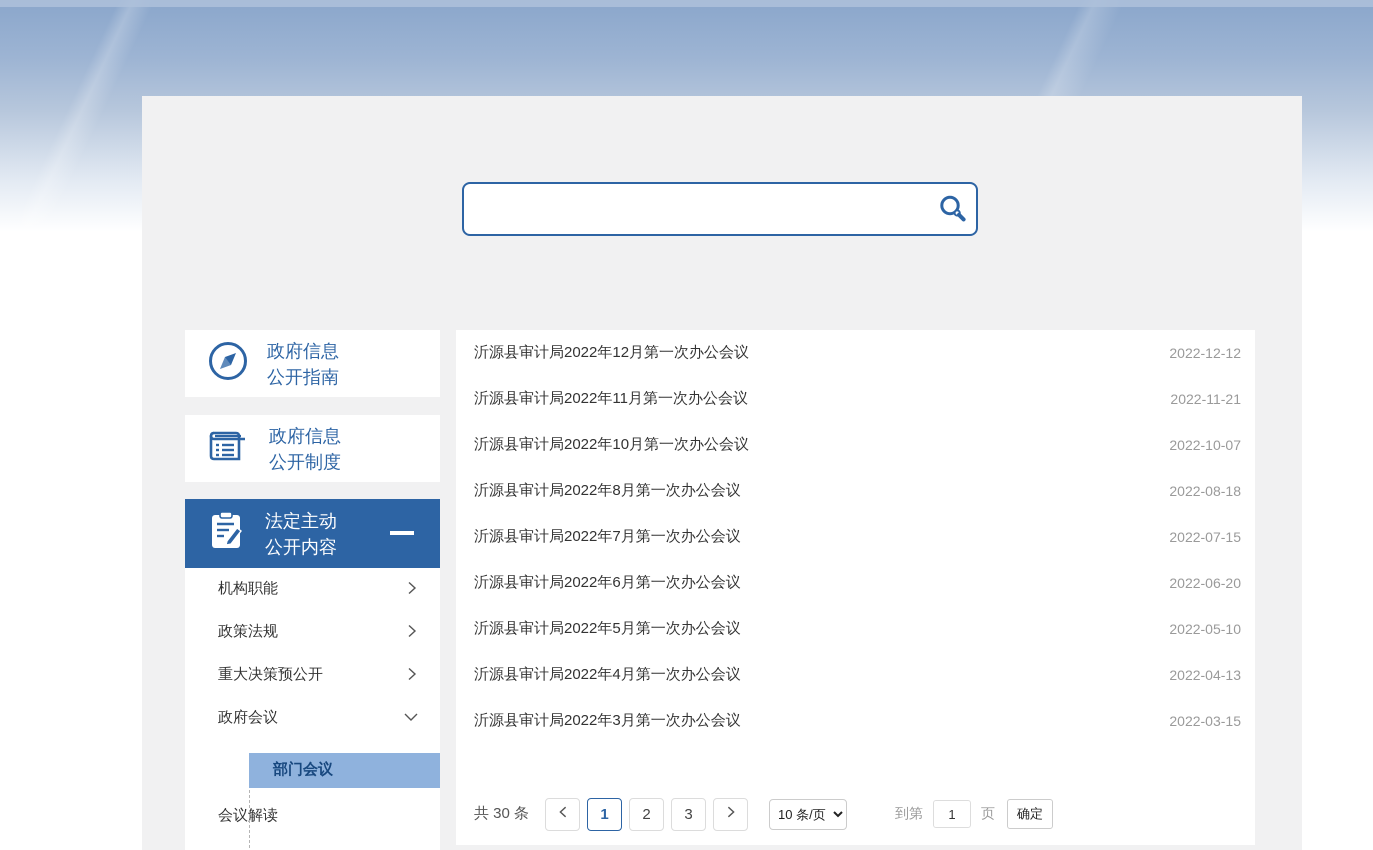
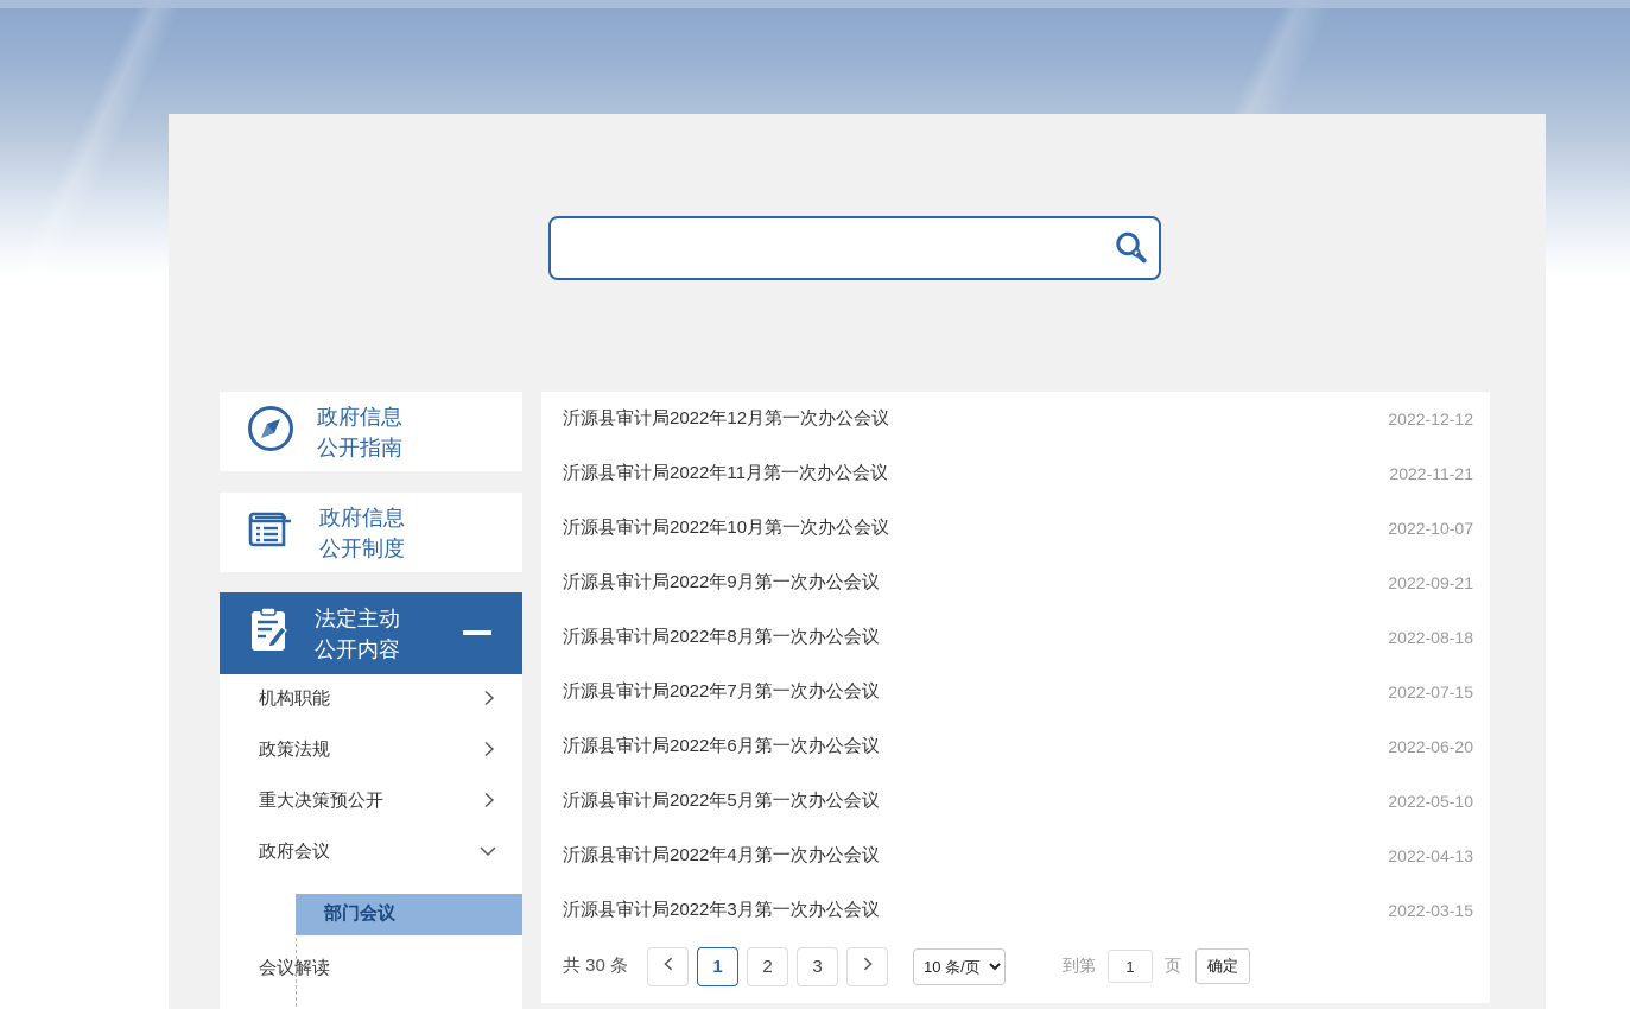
  政府信息
  公开指南
  政府信息
  公开制度
  法定主动
  公开内容
  机构职能
  政策法规
  重大决策预公开
  政府会议
  部门会议
  会议解读
  沂源县审计局2022年12月第一次办公会议
  2022-12-12
  沂源县审计局2022年11月第一次办公会议
  2022-11-21
  沂源县审计局2022年10月第一次办公会议
  2022-10-07
+ 沂源县审计局2022年9月第一次办公会议
+ 2022-09-21
  沂源县审计局2022年8月第一次办公会议
  2022-08-18
  沂源县审计局2022年7月第一次办公会议
  2022-07-15
  沂源县审计局2022年6月第一次办公会议
  2022-06-20
  沂源县审计局2022年5月第一次办公会议
  2022-05-10
  沂源县审计局2022年4月第一次办公会议
  2022-04-13
  沂源县审计局2022年3月第一次办公会议
  2022-03-15
  共 30 条
  1
  2
  3
  10 条/页
  到第
  1
  页
  确定
